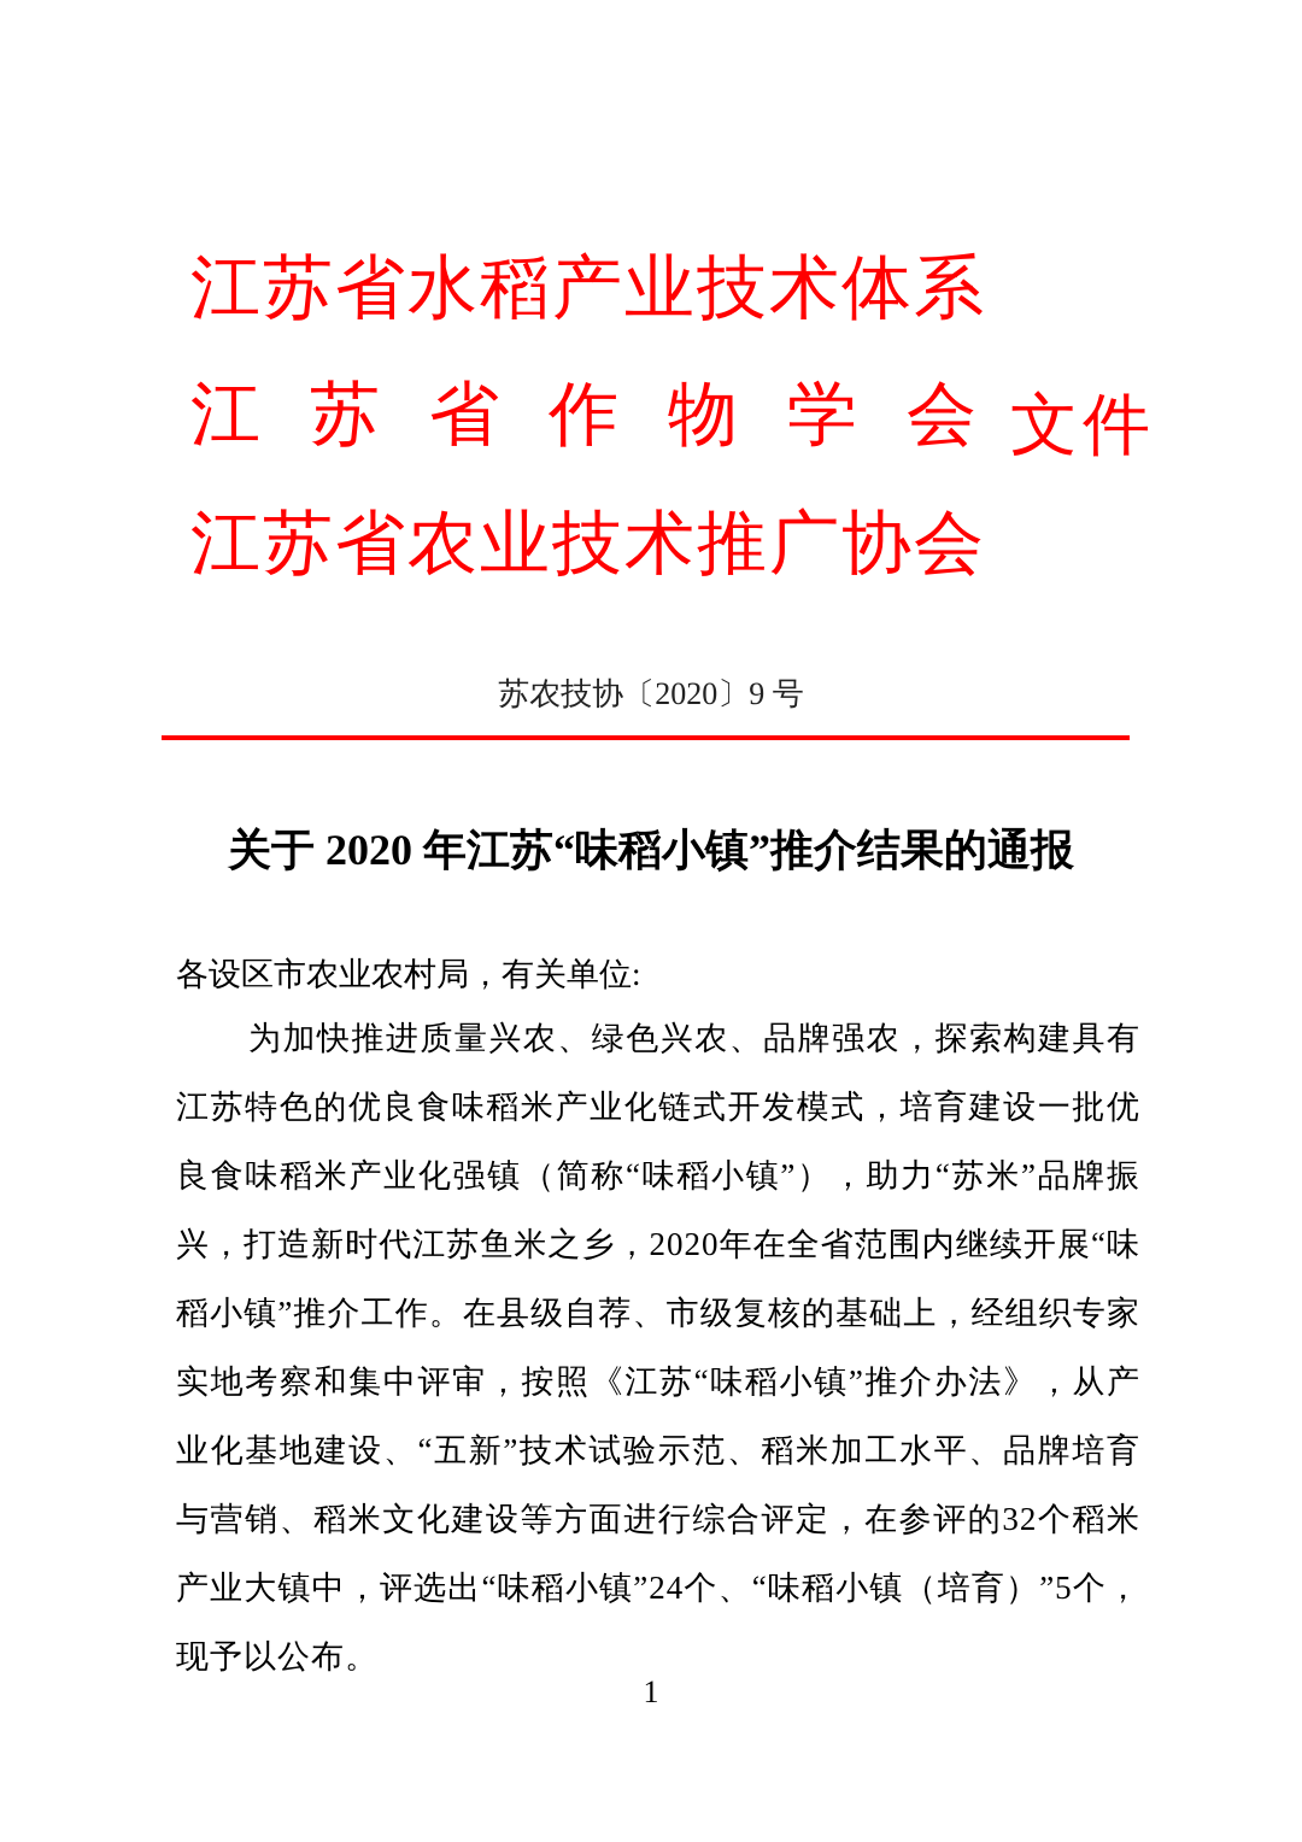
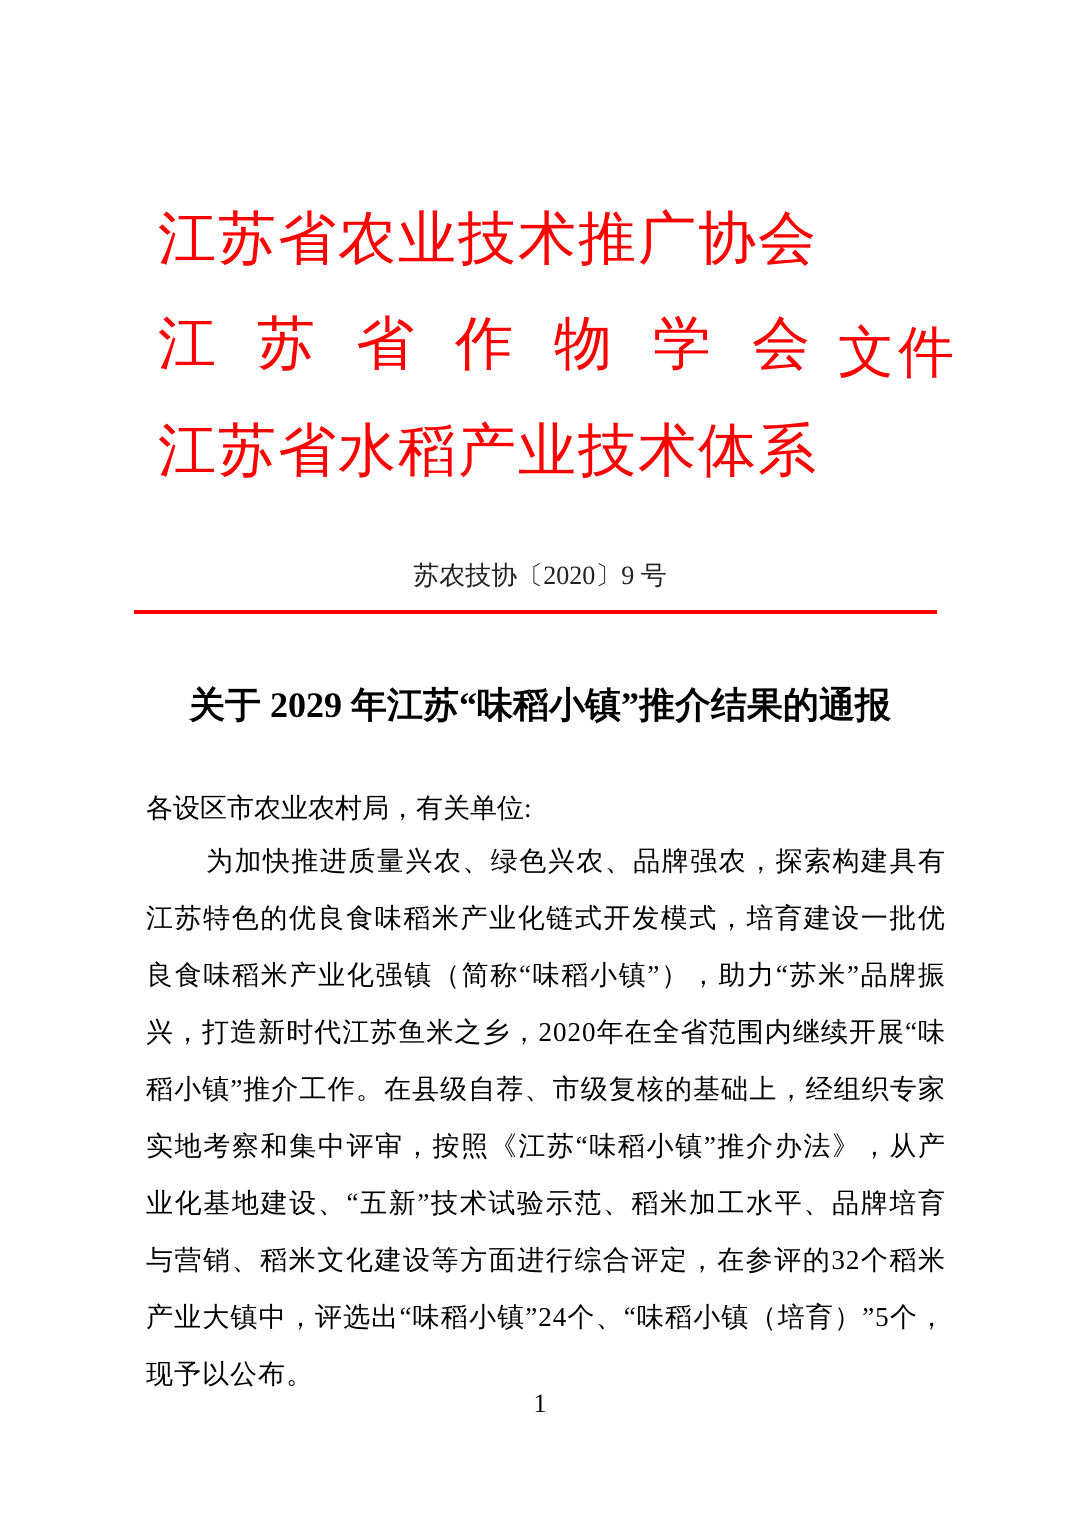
- 江苏省水稻产业技术体系
+ 江苏省农业技术推广协会
  江苏省作物学会
- 江苏省农业技术推广协会
+ 江苏省水稻产业技术体系
  文件
  苏农技协〔2020〕9 号
- 关于 2020 年江苏“味稻小镇”推介结果的通报
+ 关于 2029 年江苏“味稻小镇”推介结果的通报
  各设区市农业农村局，有关单位:
  为加快推进质量兴农、绿色兴农、品牌强农，探索构建具有江苏特色的优良食味稻米产业化链式开发模式，培育建设一批优良食味稻米产业化强镇（简称“味稻小镇”），助力“苏米”品牌振兴，打造新时代江苏鱼米之乡，2020年在全省范围内继续开展“味稻小镇”推介工作。在县级自荐、市级复核的基础上，经组织专家实地考察和集中评审，按照《江苏“味稻小镇”推介办法》，从产业化基地建设、“五新”技术试验示范、稻米加工水平、品牌培育与营销、稻米文化建设等方面进行综合评定，在参评的32个稻米产业大镇中，评选出“味稻小镇”24个、“味稻小镇（培育）”5个，现予以公布。
  1
